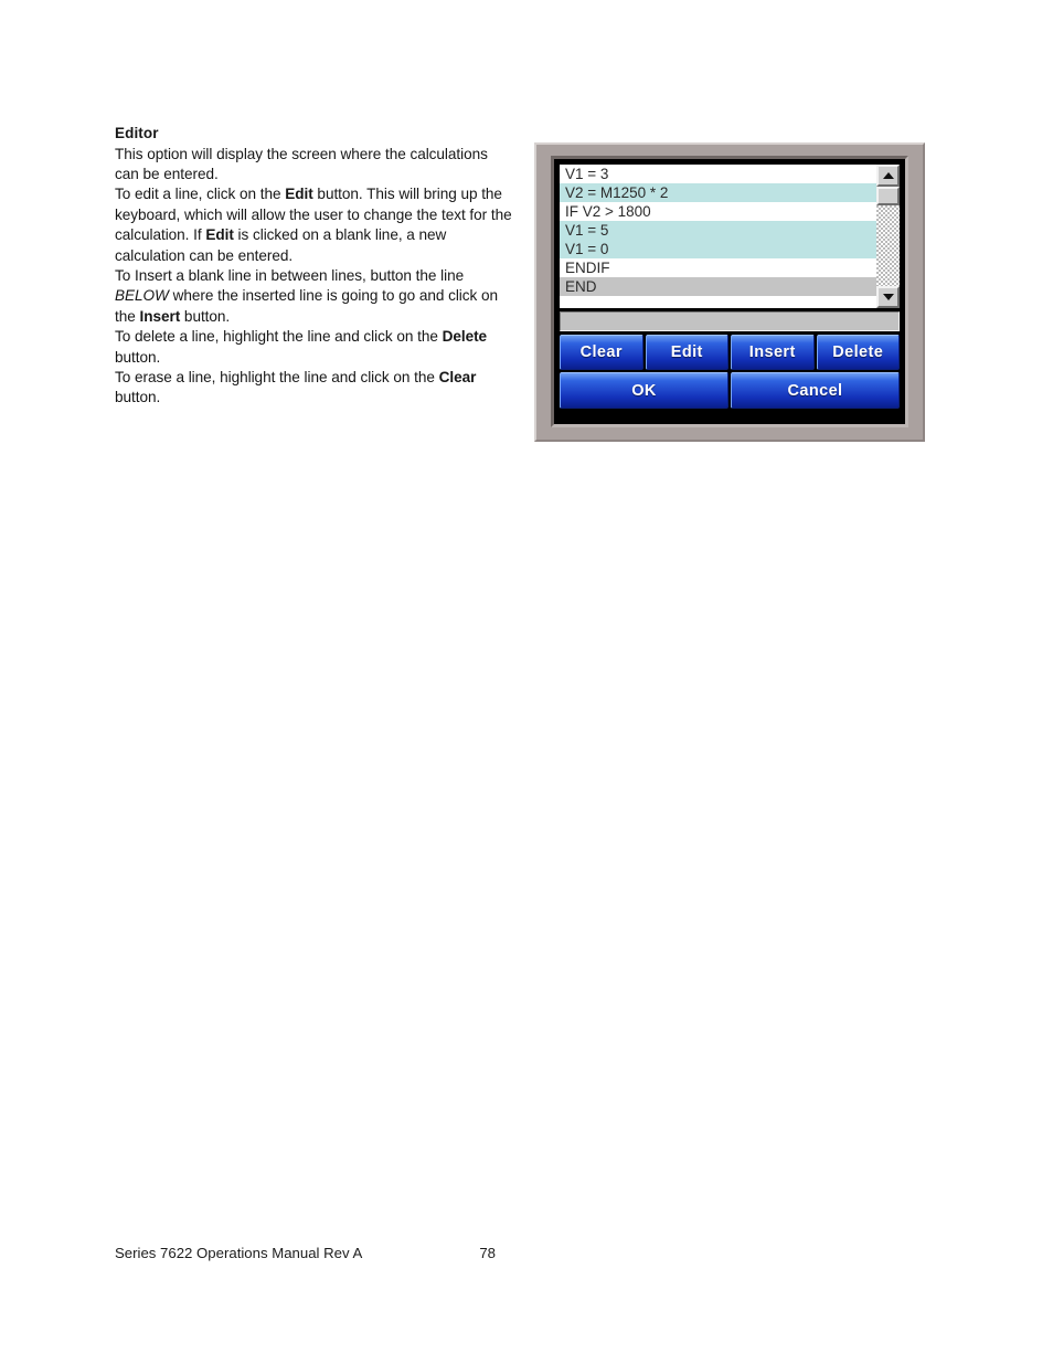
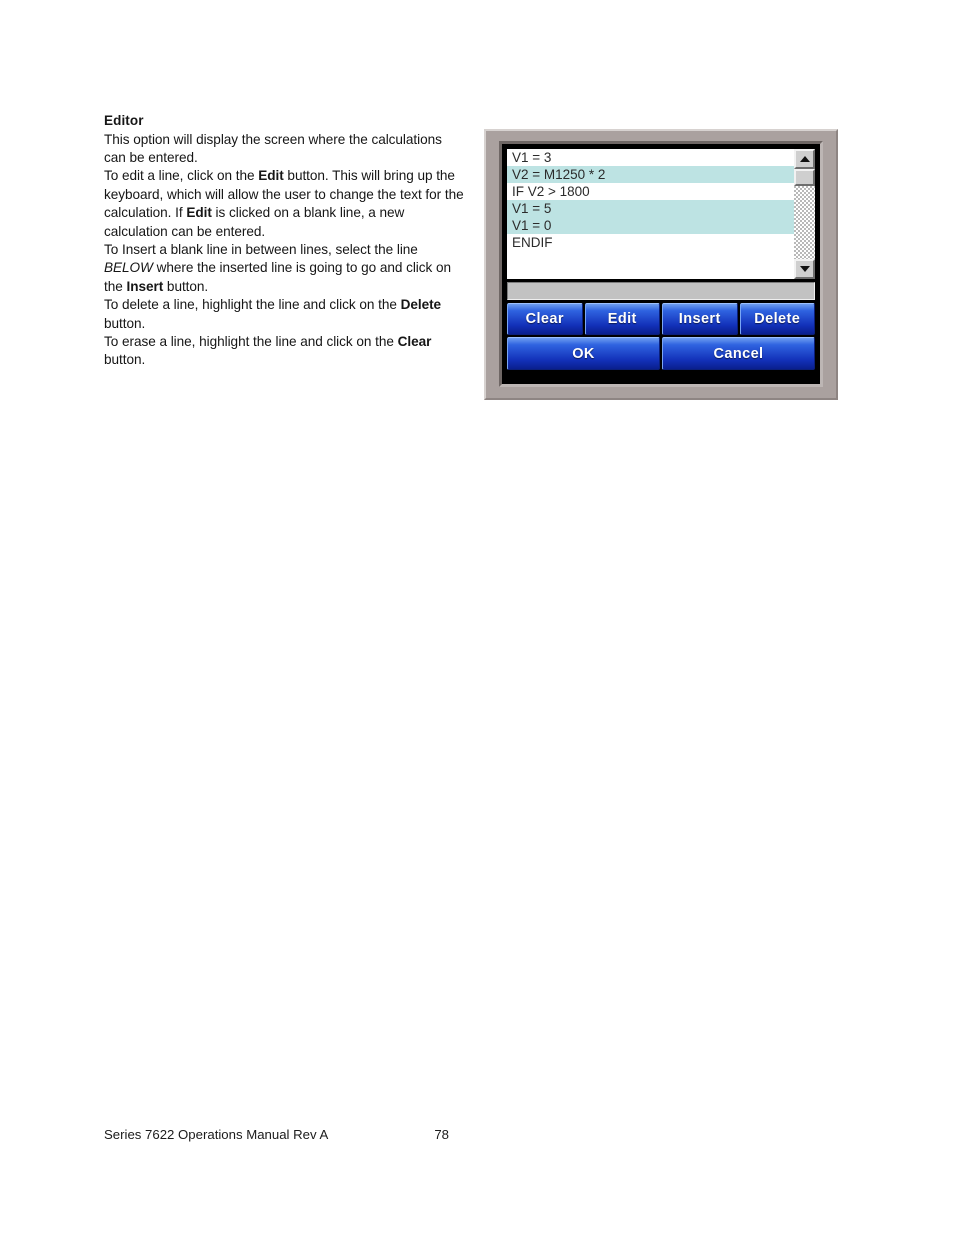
  Editor
  This option will display the screen where the calculations can be entered.
  To edit a line, click on the Edit button. This will bring up the keyboard, which will allow the user to change the text for the calculation. If Edit is clicked on a blank line, a new calculation can be entered.
- To Insert a blank line in between lines, button the line BELOW where the inserted line is going to go and click on the Insert button.
+ To Insert a blank line in between lines, select the line BELOW where the inserted line is going to go and click on the Insert button.
  To delete a line, highlight the line and click on the Delete button.
  To erase a line, highlight the line and click on the Clear button.
  V1 = 3
  V2 = M1250 * 2
  IF V2 > 1800
  V1 = 5
  V1 = 0
  ENDIF
- END
  Clear
  Edit
  Insert
  Delete
  OK
  Cancel
  Series 7622 Operations Manual Rev A 78
